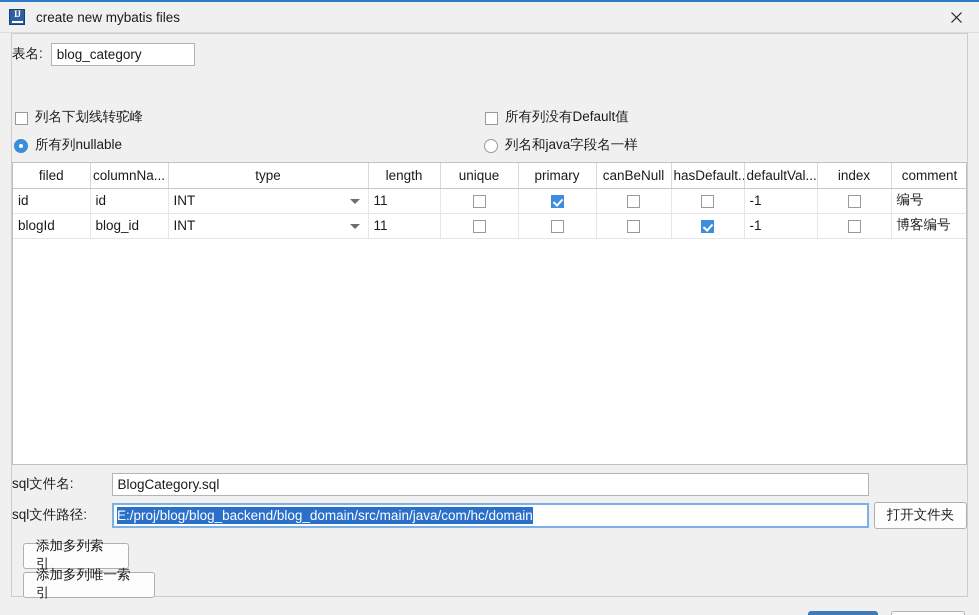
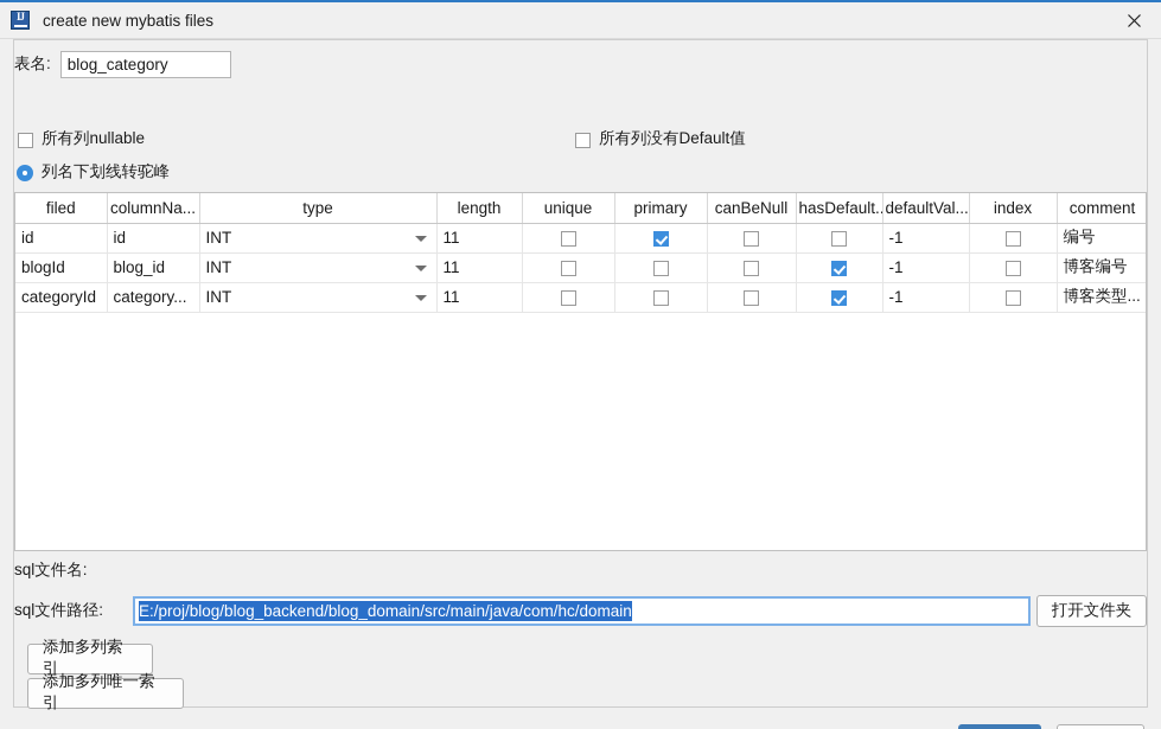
  create new mybatis files
  表名:
  blog_category
- 列名下划线转驼峰
+ 所有列nullable
  所有列没有Default值
- 所有列nullable
+ 列名下划线转驼峰
- 列名和java字段名一样
  filed	columnNa...	type	length	unique	primary	canBeNull	hasDefault.	defaultVal...	index	comment
  id	id	INT	11					-1		编号
  blogId	blog_id	INT	11					-1		博客编号
+ categoryId	category...	INT	11					-1		博客类型...
  sql文件名:
- BlogCategory.sql
  sql文件路径:
  E:/proj/blog/blog_backend/blog_domain/src/main/java/com/hc/domain
  打开文件夹
  添加多列索引
  添加多列唯一索引
